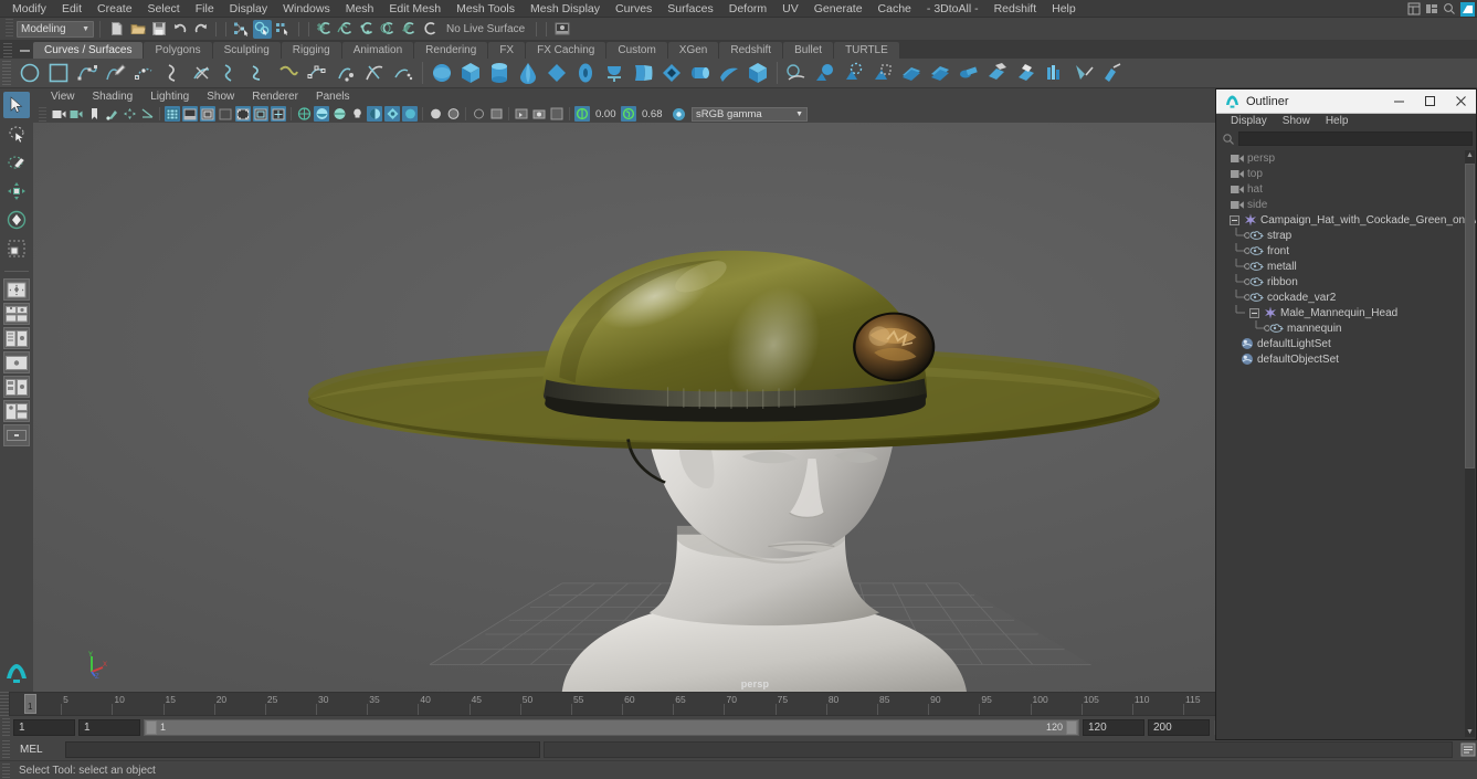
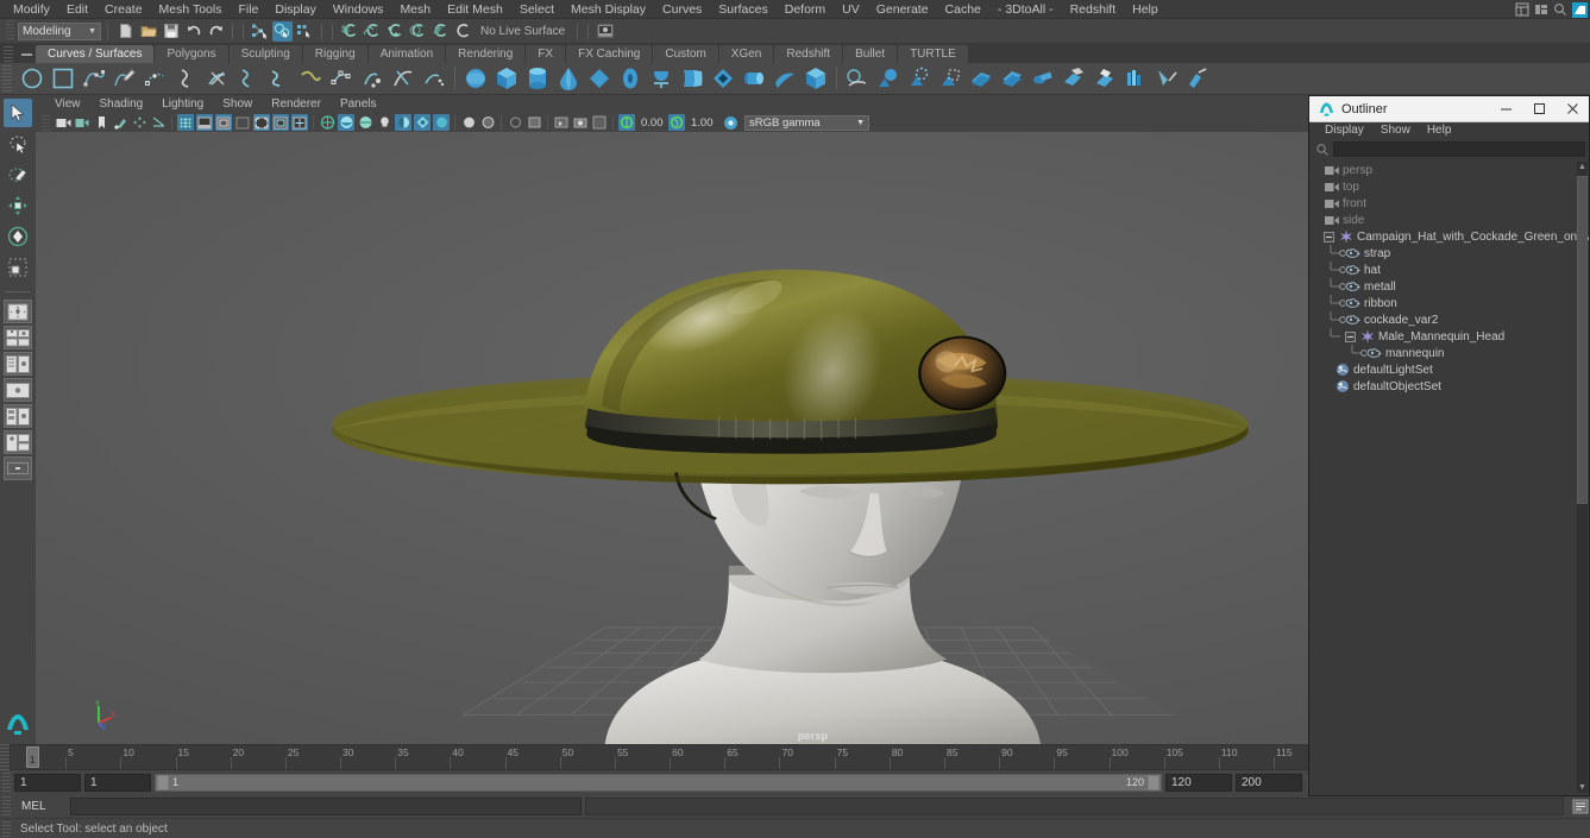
  Modify
  Edit
  Create
- Select
+ Mesh Tools
  File
  Display
  Windows
  Mesh
  Edit Mesh
- Mesh Tools
+ Select
  Mesh Display
  Curves
  Surfaces
  Deform
  UV
  Generate
  Cache
  - 3DtoAll -
  Redshift
  Help
  Modeling
  No Live Surface
  Curves / Surfaces
  Polygons
  Sculpting
  Rigging
  Animation
  Rendering
  FX
  FX Caching
  Custom
  XGen
  Redshift
  Bullet
  TURTLE
  View
  Shading
  Lighting
  Show
  Renderer
  Panels
  0.00
- 0.68
+ 1.00
  sRGB gamma
  persp
  Outliner
  Display
  Show
  Help
  persp
  top
- hat
+ front
  side
  Campaign_Hat_with_Cockade_Green_onM
  strap
- front
+ hat
  metall
  ribbon
  cockade_var2
  Male_Mannequin_Head
  mannequin
  defaultLightSet
  defaultObjectSet
  1
  5
  10
  15
  20
  25
  30
  35
  40
  45
  50
  55
  60
  65
  70
  75
  80
  85
  90
  95
  100
  105
  110
  115
  1
  1
  1
  120
  120
  200
  MEL
  Select Tool: select an object
